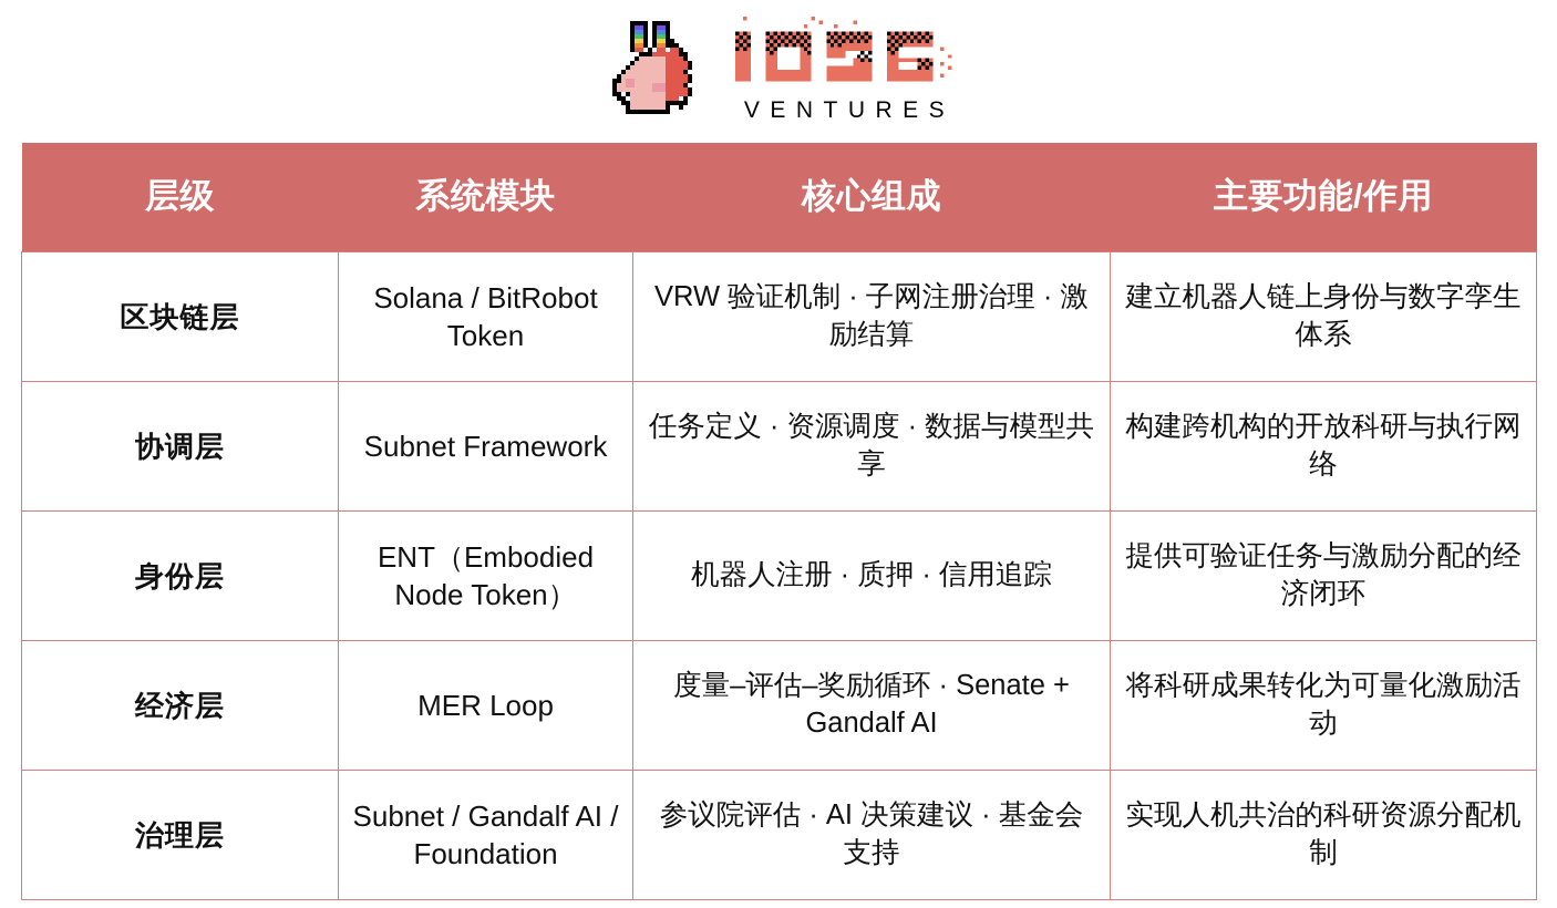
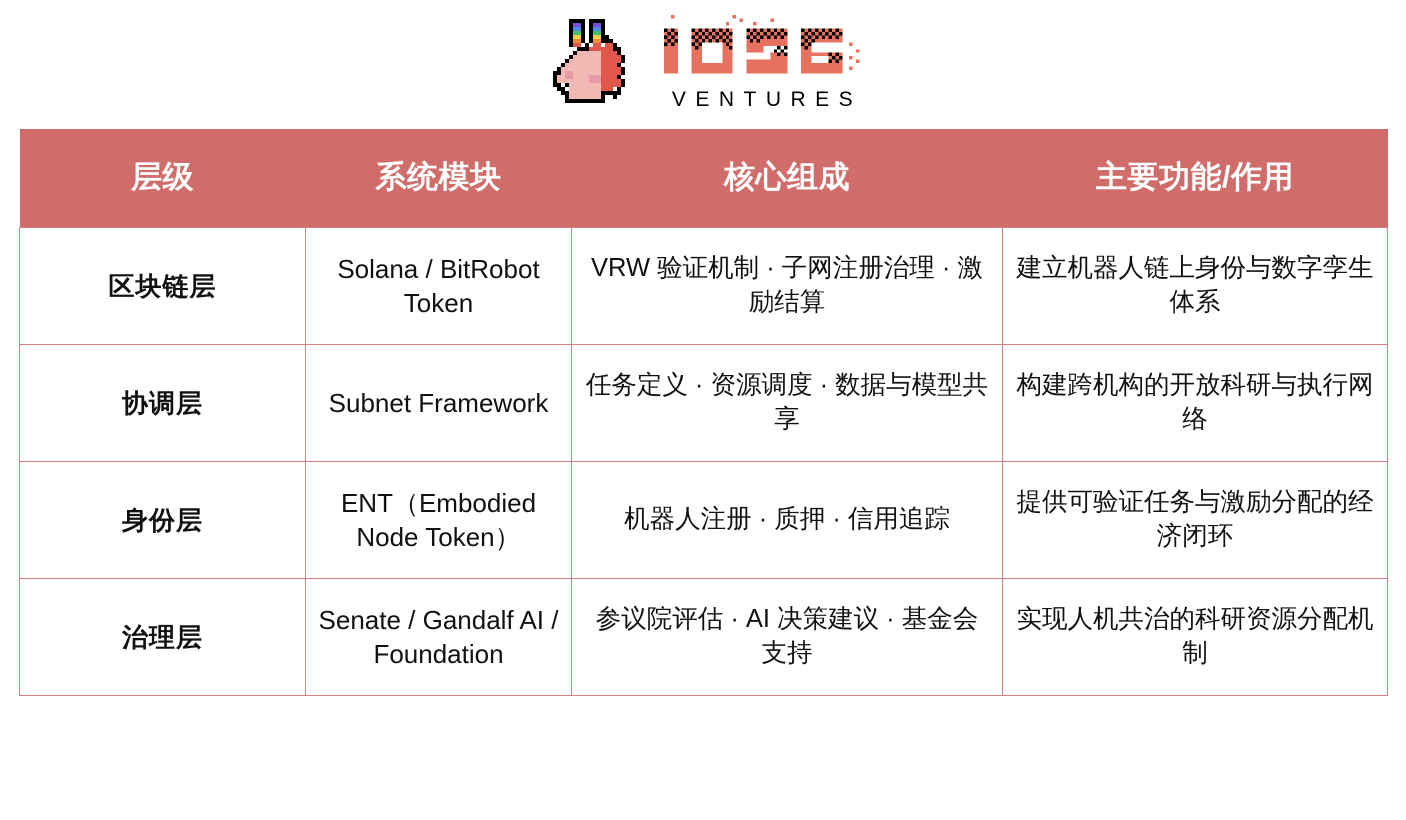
  VENTURES
  层级	系统模块	核心组成	主要功能/作用
  区块链层	Solana / BitRobot Token	VRW 验证机制 · 子网注册治理 · 激励结算	建立机器人链上身份与数字孪生体系
  协调层	Subnet Framework	任务定义 · 资源调度 · 数据与模型共享	构建跨机构的开放科研与执行网络
  身份层	ENT（Embodied Node Token）	机器人注册 · 质押 · 信用追踪	提供可验证任务与激励分配的经济闭环
- 经济层	MER Loop	度量–评估–奖励循环 · Senate + Gandalf AI	将科研成果转化为可量化激励活动
- 治理层	Subnet / Gandalf AI / Foundation	参议院评估 · AI 决策建议 · 基金会支持	实现人机共治的科研资源分配机制
+ 治理层	Senate / Gandalf AI / Foundation	参议院评估 · AI 决策建议 · 基金会支持	实现人机共治的科研资源分配机制
